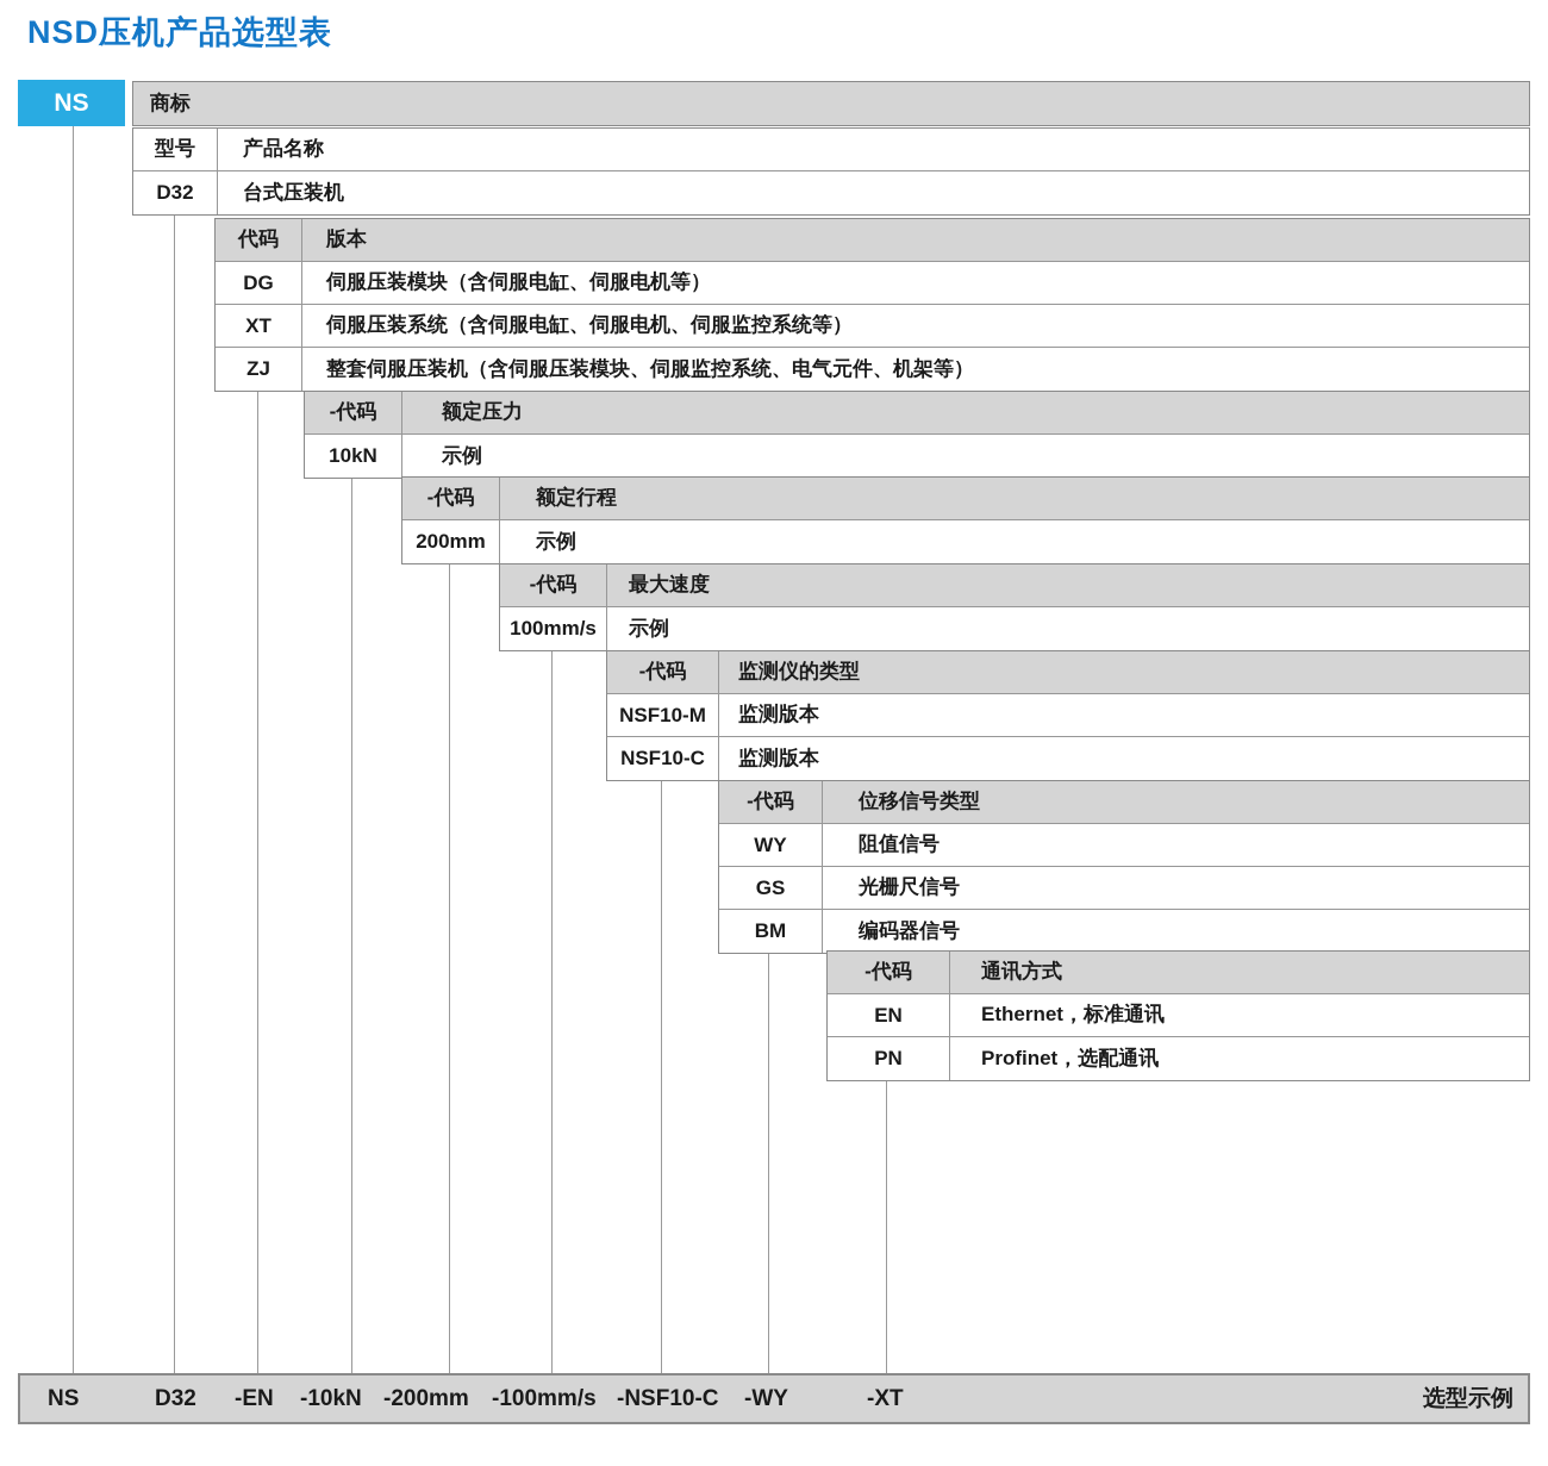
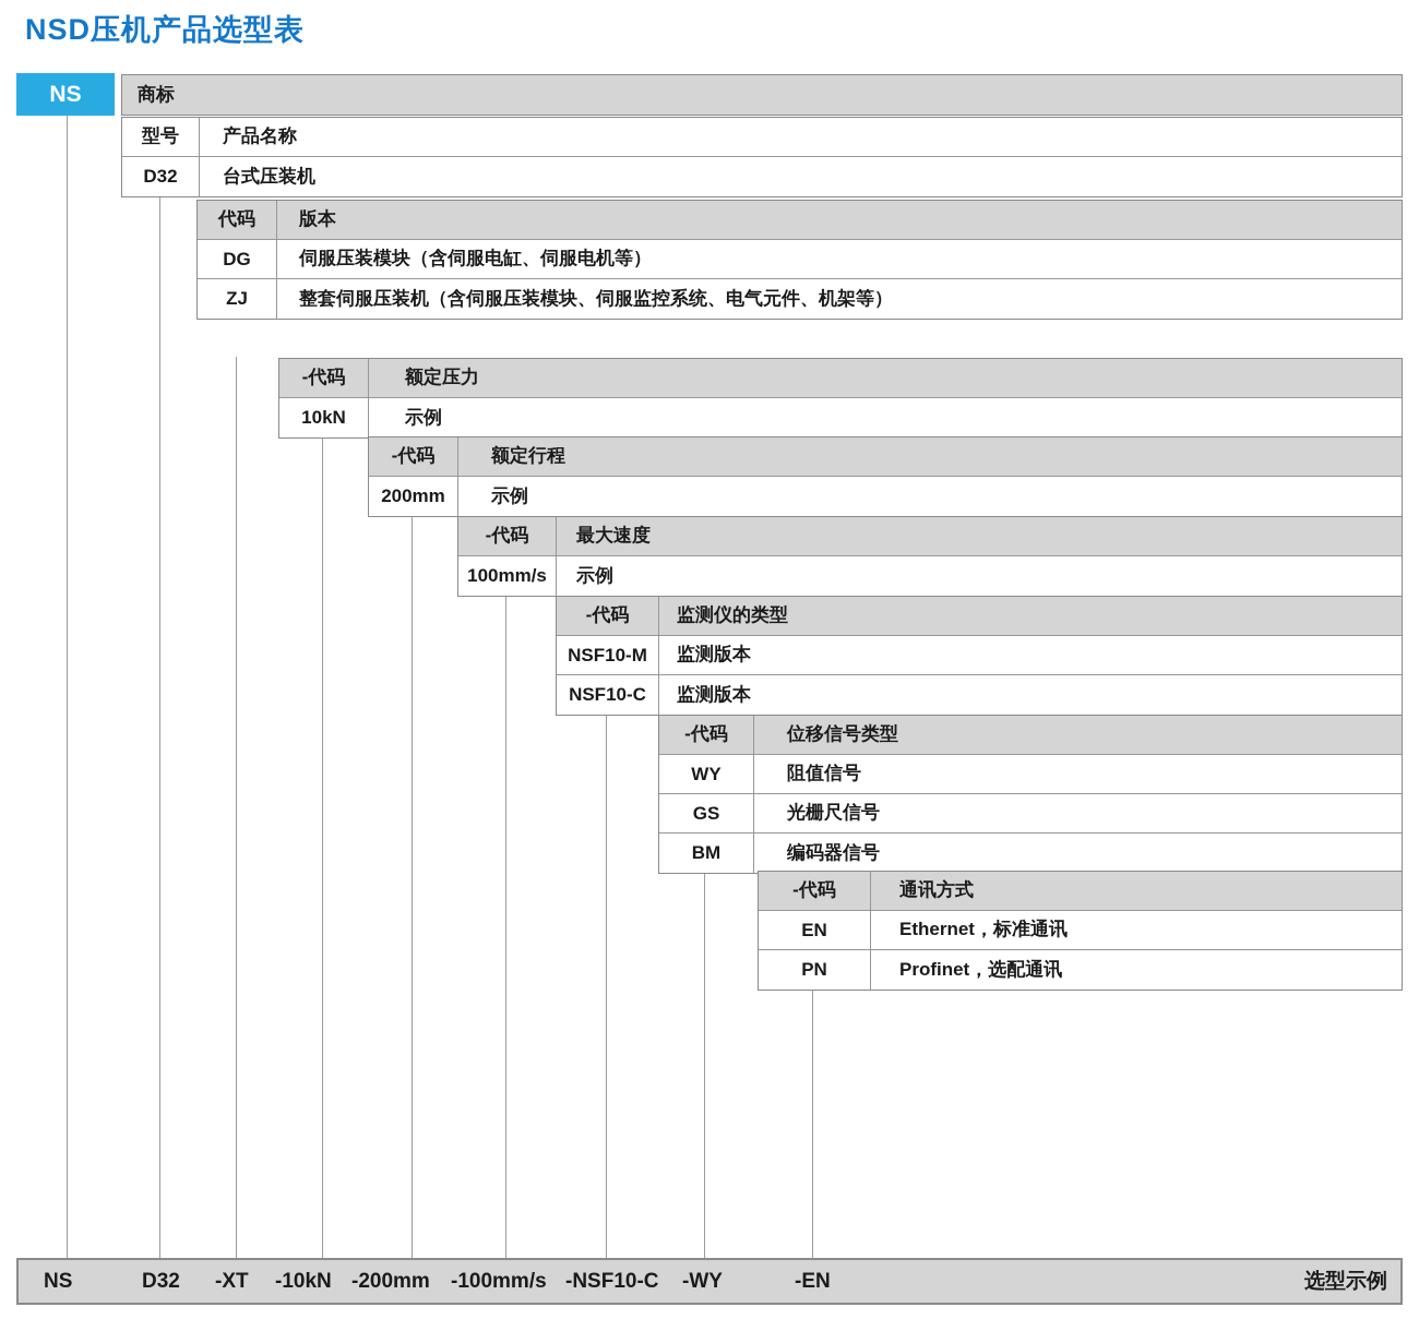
  NSD压机产品选型表
  NS
  商标
  型号
  产品名称
  D32
  台式压装机
  代码
  版本
  DG
  伺服压装模块（含伺服电缸、伺服电机等）
- XT
- 伺服压装系统（含伺服电缸、伺服电机、伺服监控系统等）
  ZJ
  整套伺服压装机（含伺服压装模块、伺服监控系统、电气元件、机架等）
  -代码
  额定压力
  10kN
  示例
  -代码
  额定行程
  200mm
  示例
  -代码
  最大速度
  100mm/s
  示例
  -代码
  监测仪的类型
  NSF10-M
  监测版本
  NSF10-C
  监测版本
  -代码
  位移信号类型
  WY
  阻值信号
  GS
  光栅尺信号
  BM
  编码器信号
  -代码
  通讯方式
  EN
  Ethernet，标准通讯
  PN
  Profinet，选配通讯
  NS
  D32
- -EN
+ -XT
  -10kN
  -200mm
  -100mm/s
  -NSF10-C
  -WY
- -XT
+ -EN
  选型示例
